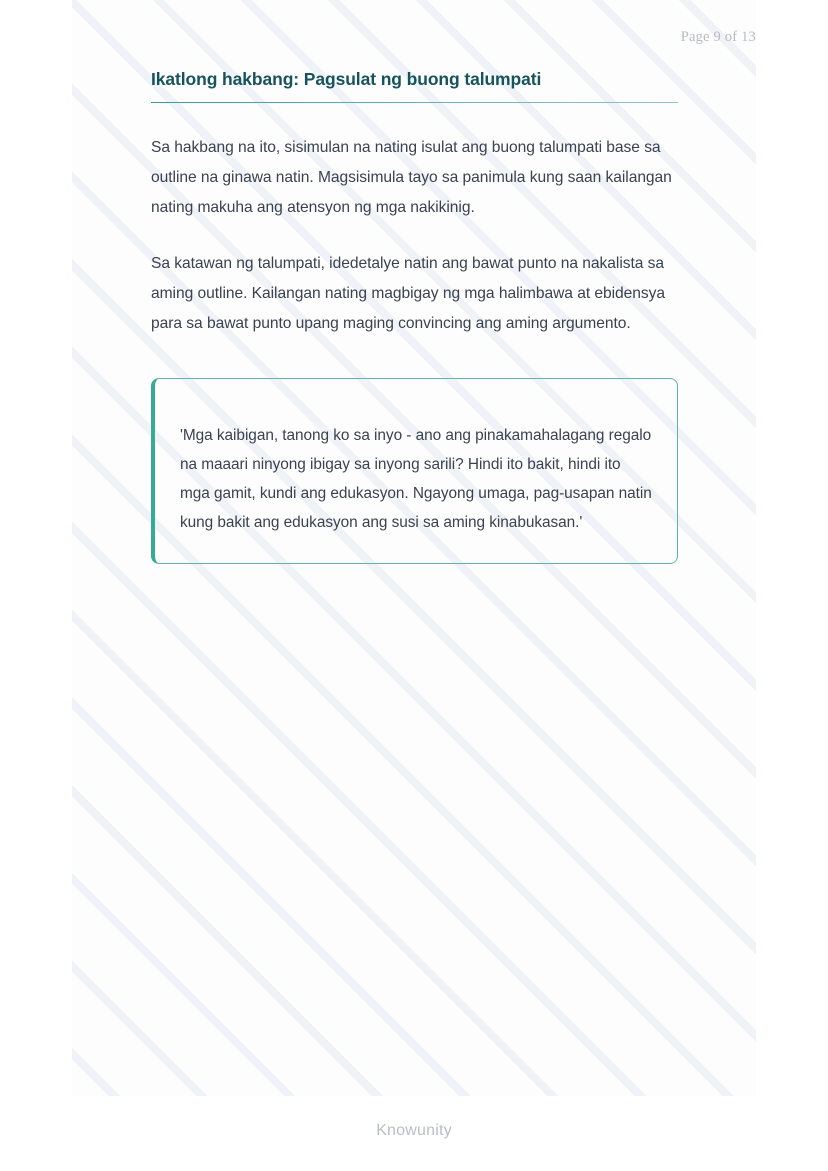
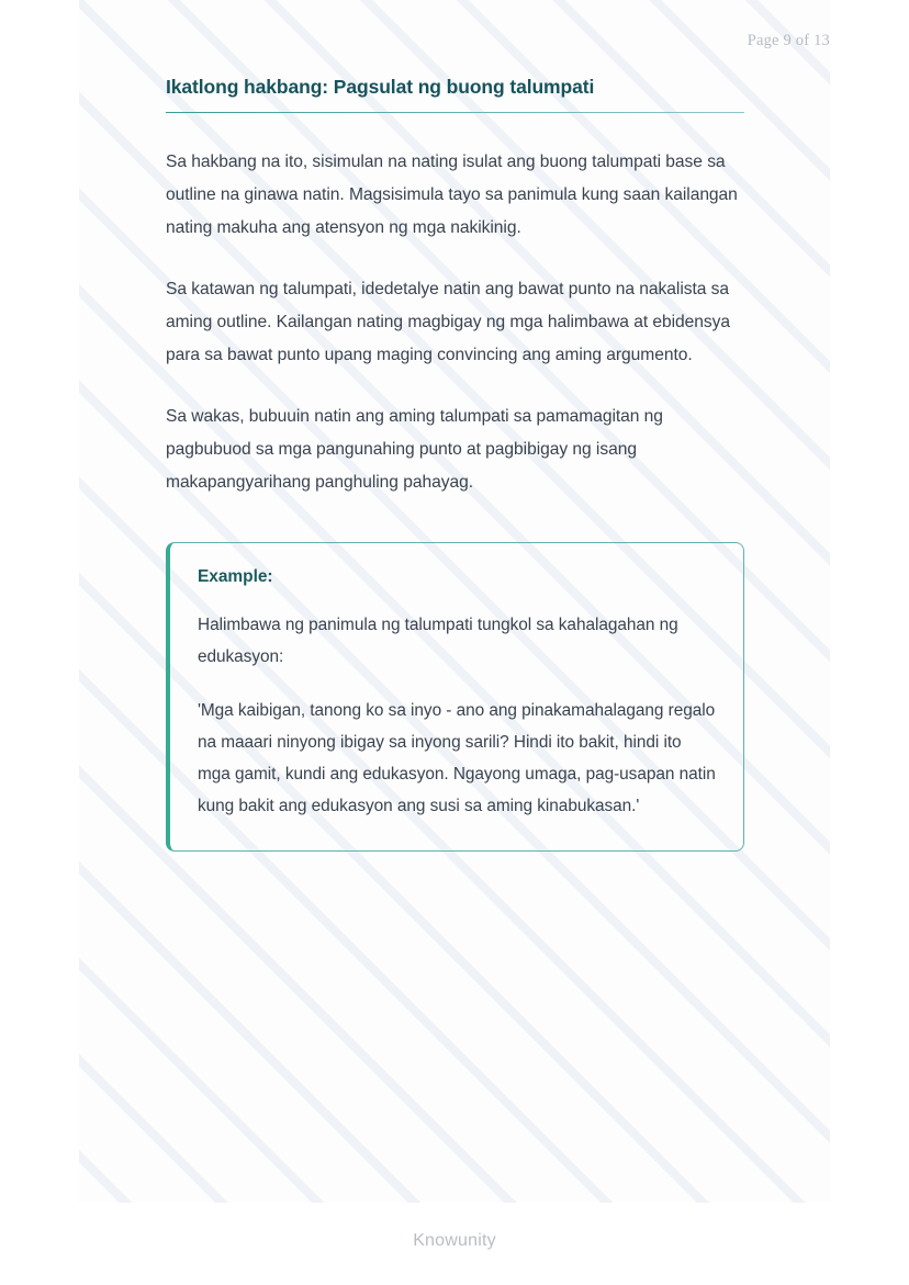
  Page 9 of 13
  Ikatlong hakbang: Pagsulat ng buong talumpati
  Sa hakbang na ito, sisimulan na nating isulat ang buong talumpati base sa outline na ginawa natin. Magsisimula tayo sa panimula kung saan kailangan nating makuha ang atensyon ng mga nakikinig.
  Sa katawan ng talumpati, idedetalye natin ang bawat punto na nakalista sa aming outline. Kailangan nating magbigay ng mga halimbawa at ebidensya para sa bawat punto upang maging convincing ang aming argumento.
+ Sa wakas, bubuuin natin ang aming talumpati sa pamamagitan ng pagbubuod sa mga pangunahing punto at pagbibigay ng isang makapangyarihang panghuling pahayag.
+ Example:
+ Halimbawa ng panimula ng talumpati tungkol sa kahalagahan ng edukasyon:
  'Mga kaibigan, tanong ko sa inyo - ano ang pinakamahalagang regalo na maaari ninyong ibigay sa inyong sarili? Hindi ito bakit, hindi ito mga gamit, kundi ang edukasyon. Ngayong umaga, pag-usapan natin kung bakit ang edukasyon ang susi sa aming kinabukasan.'
  Knowunity
